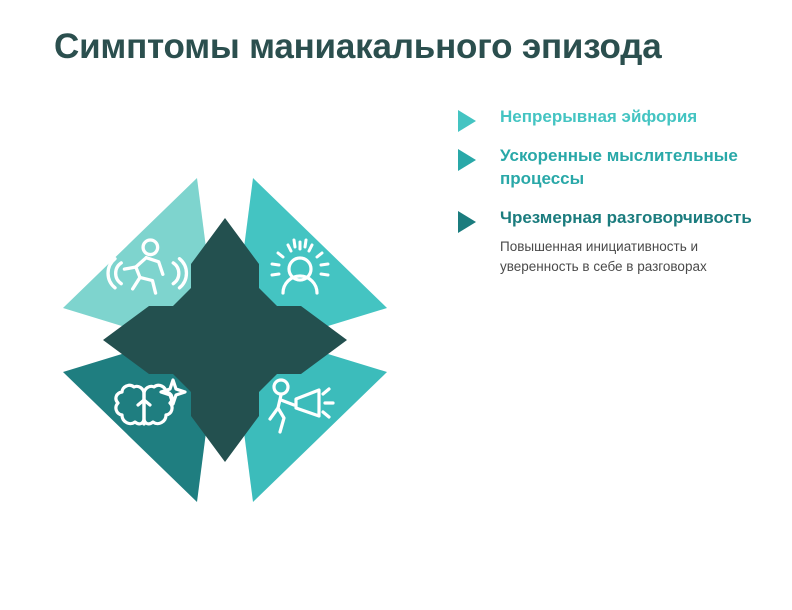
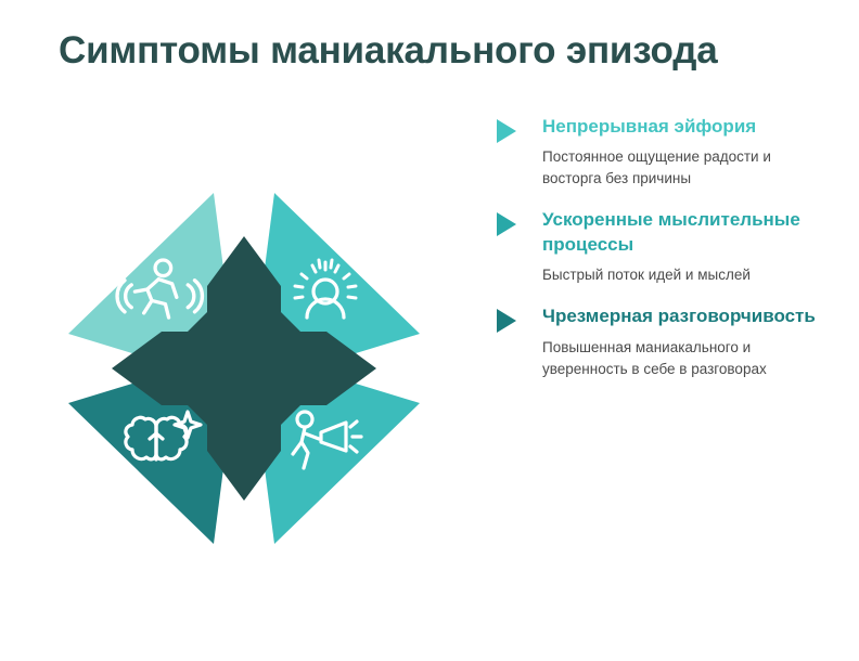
  Симптомы маниакального эпизода
  Непрерывная эйфория
+ Постоянное ощущение радости и восторга без причины
  Ускоренные мыслительные процессы
+ Быстрый поток идей и мыслей
  Чрезмерная разговорчивость
- Повышенная инициативность и уверенность в себе в разговорах
+ Повышенная маниакального и уверенность в себе в разговорах
